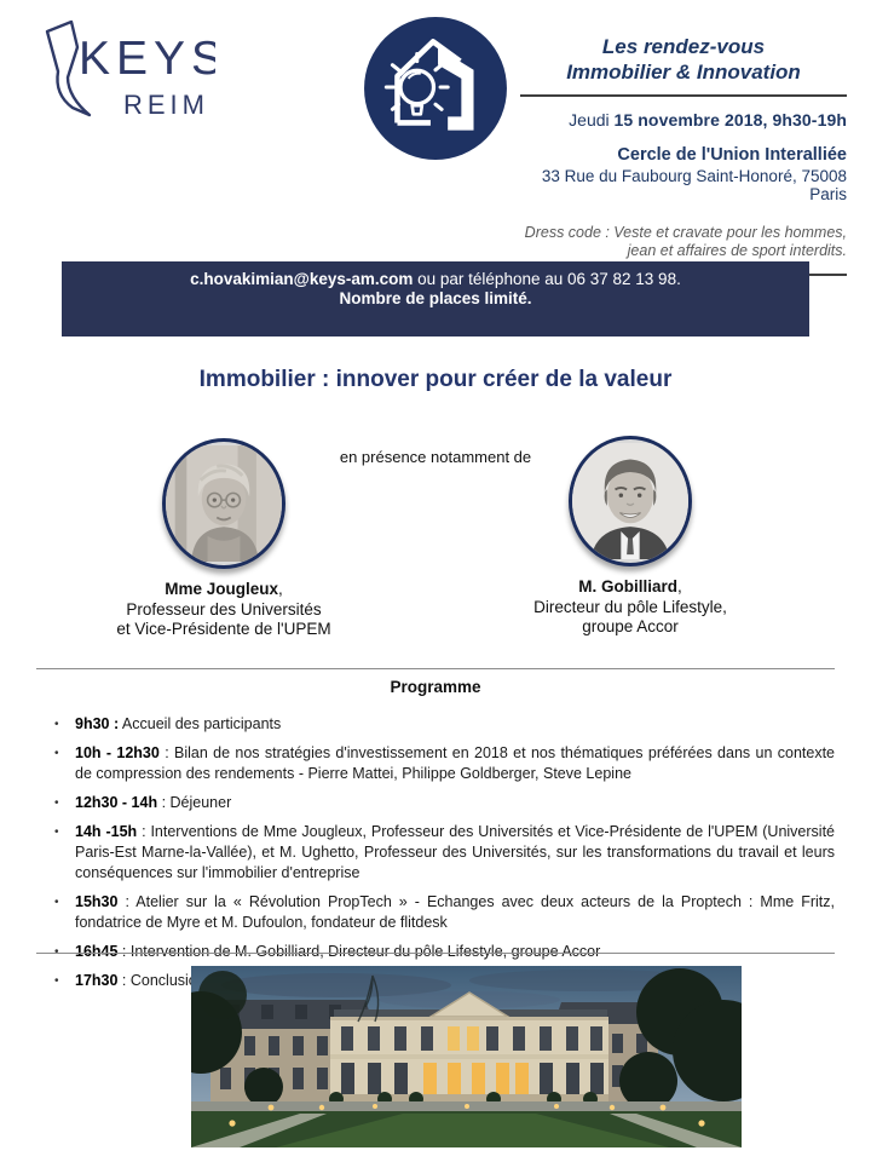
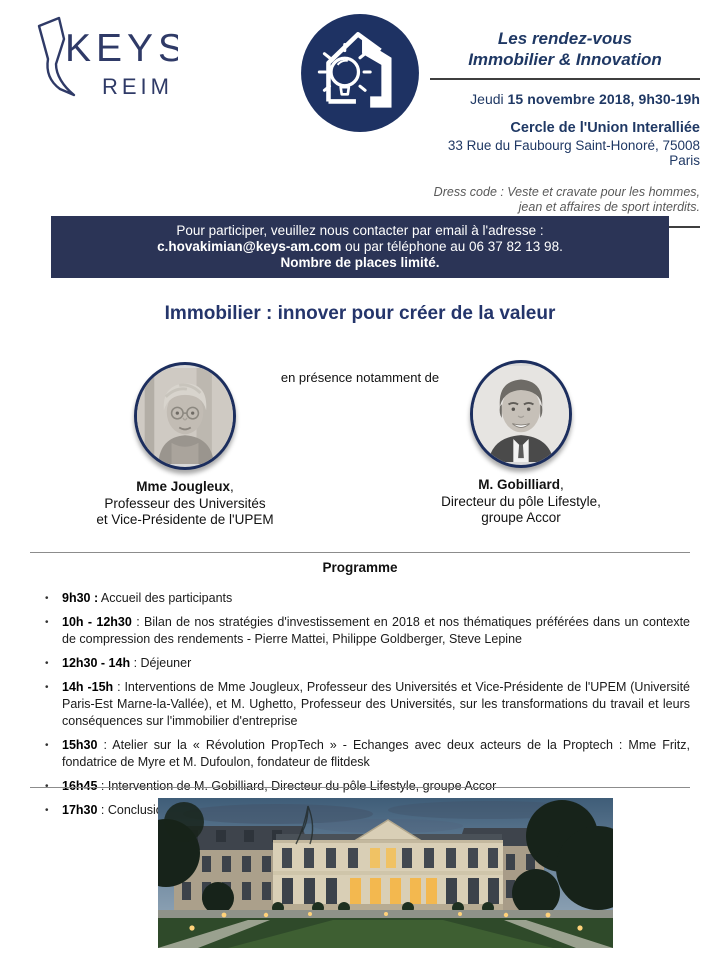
  KEYS
  REIM
  Les rendez-vous
  Immobilier & Innovation
  Jeudi 15 novembre 2018, 9h30-19h
  Cercle de l'Union Interalliée
  33 Rue du Faubourg Saint-Honoré, 75008 Paris
  Dress code : Veste et cravate pour les hommes,
  jean et affaires de sport interdits.
+ Pour participer, veuillez nous contacter par email à l'adresse :
  c.hovakimian@keys-am.com ou par téléphone au 06 37 82 13 98.
  Nombre de places limité.
  Immobilier : innover pour créer de la valeur
  en présence notamment de
  Mme Jougleux,
  Professeur des Universités
  et Vice-Présidente de l'UPEM
  M. Gobilliard,
  Directeur du pôle Lifestyle,
  groupe Accor
  Programme
  9h30 : Accueil des participants
  10h - 12h30 : Bilan de nos stratégies d'investissement en 2018 et nos thématiques préférées dans un contexte de compression des rendements - Pierre Mattei, Philippe Goldberger, Steve Lepine
  12h30 - 14h : Déjeuner
  14h -15h : Interventions de Mme Jougleux, Professeur des Universités et Vice-Présidente de l'UPEM (Université Paris-Est Marne-la-Vallée), et M. Ughetto, Professeur des Universités, sur les transformations du travail et leurs conséquences sur l'immobilier d'entreprise
  15h30 : Atelier sur la « Révolution PropTech » - Echanges avec deux acteurs de la Proptech : Mme Fritz, fondatrice de Myre et M. Dufoulon, fondateur de flitdesk
  16h45 : Intervention de M. Gobilliard, Directeur du pôle Lifestyle, groupe Accor
